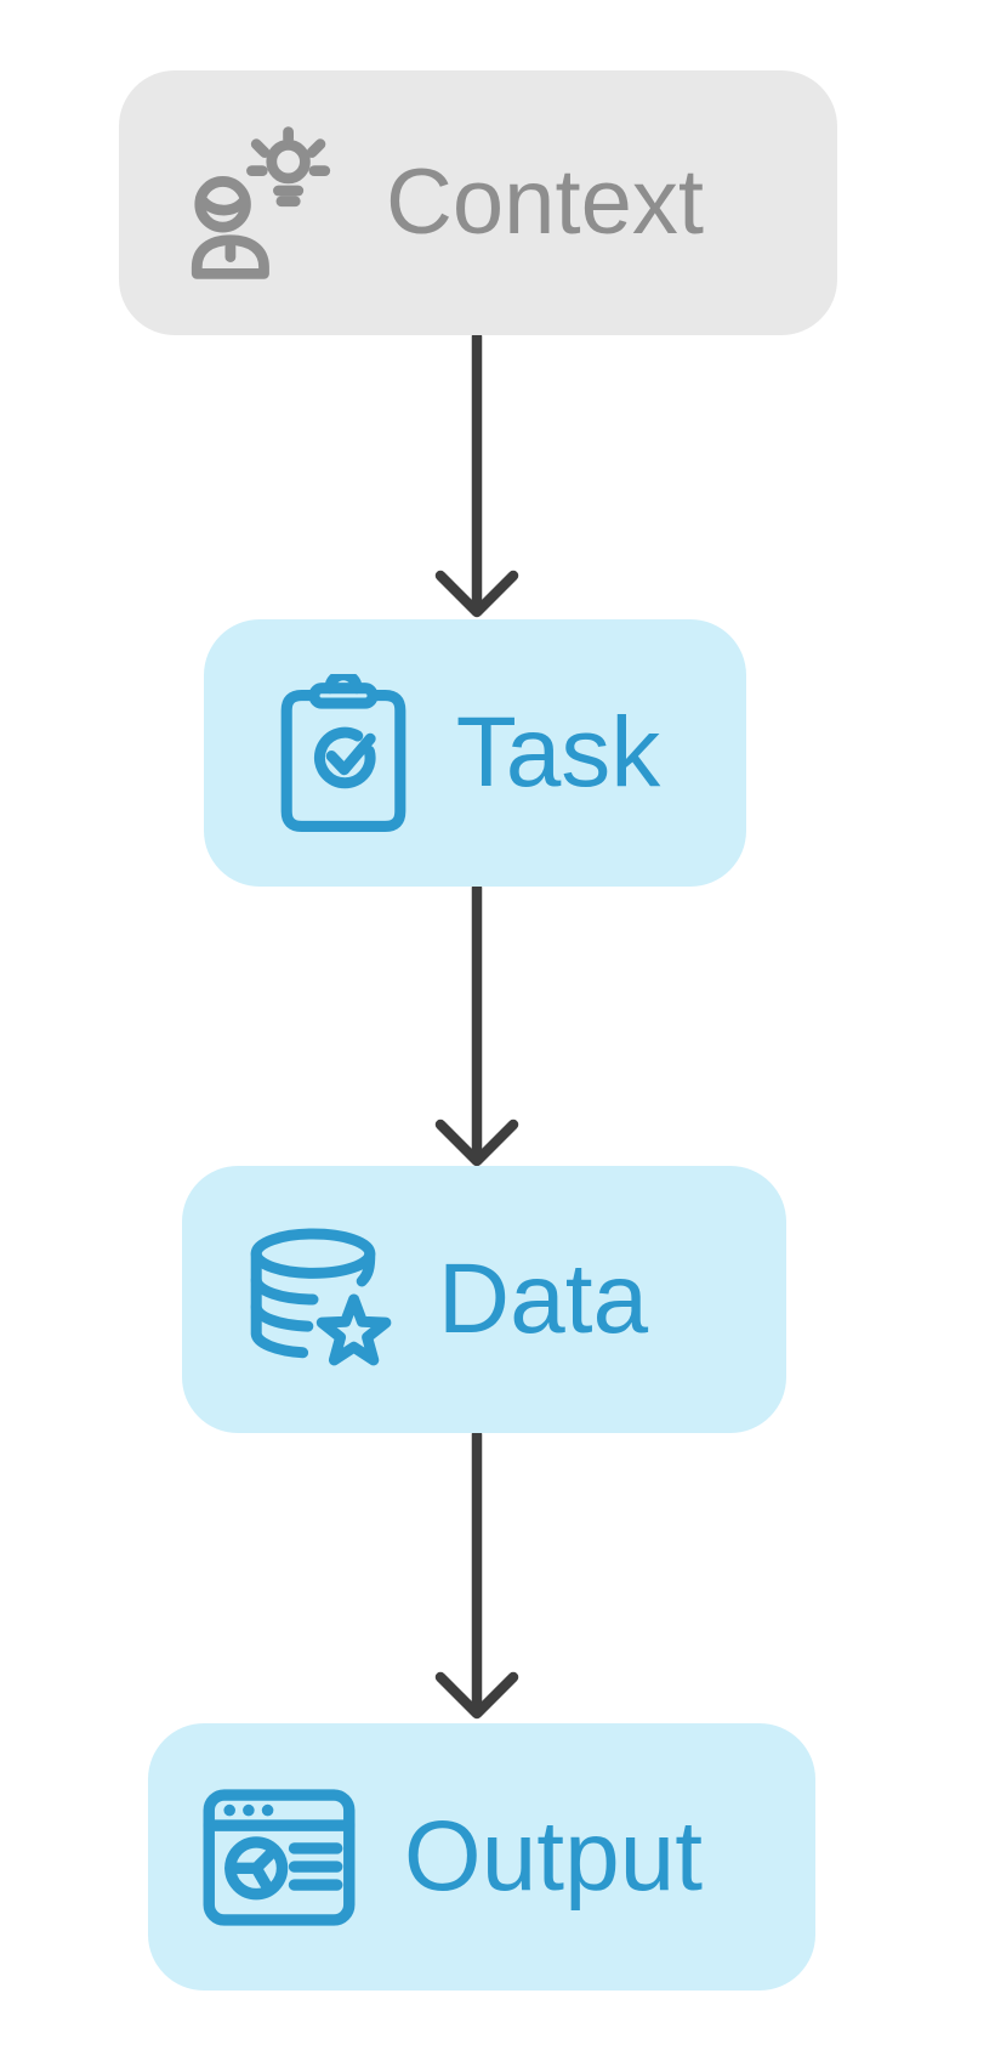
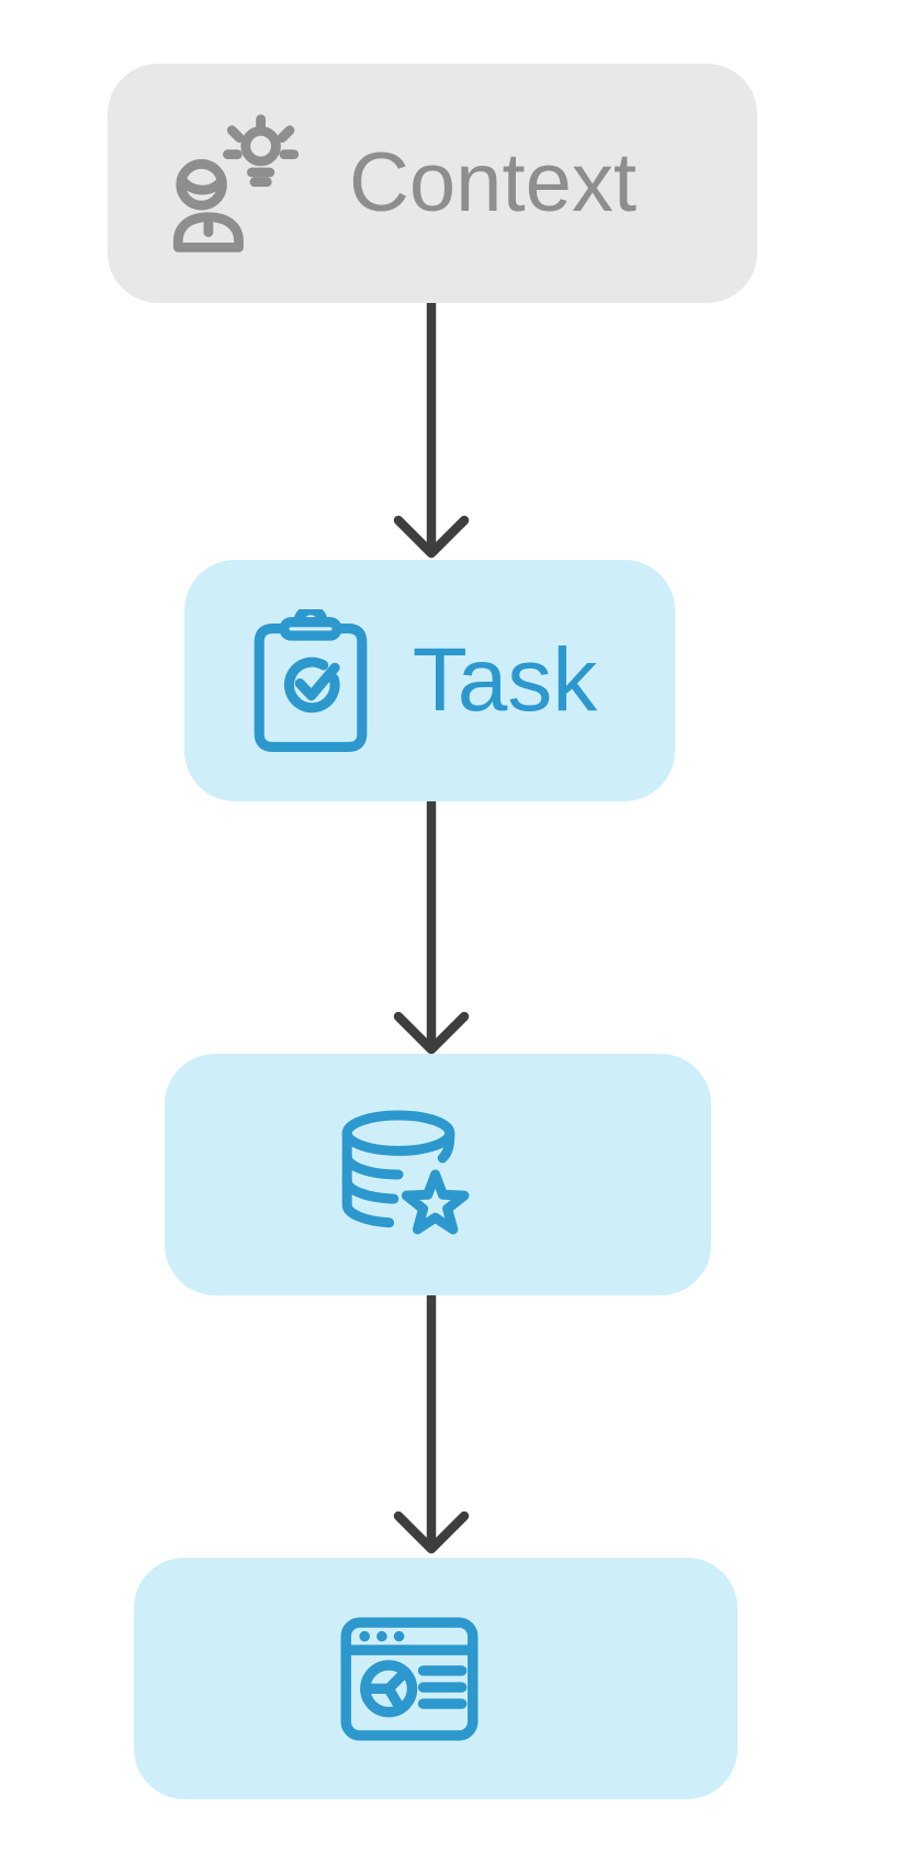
  Context
  Task
- Data
- Output
